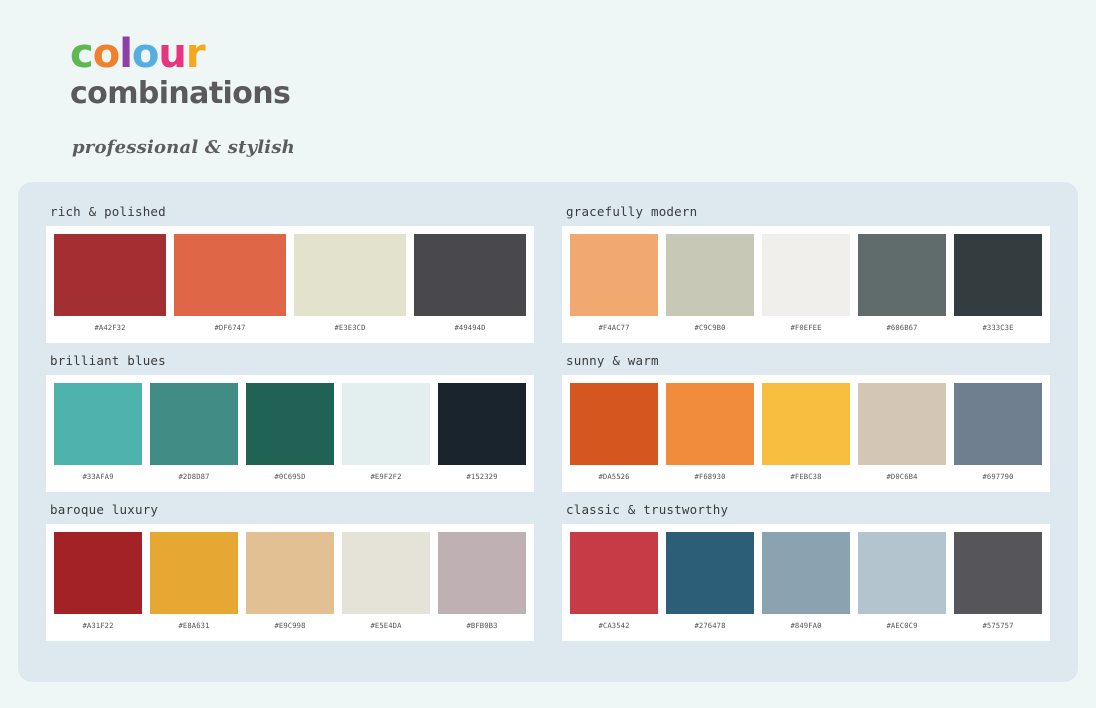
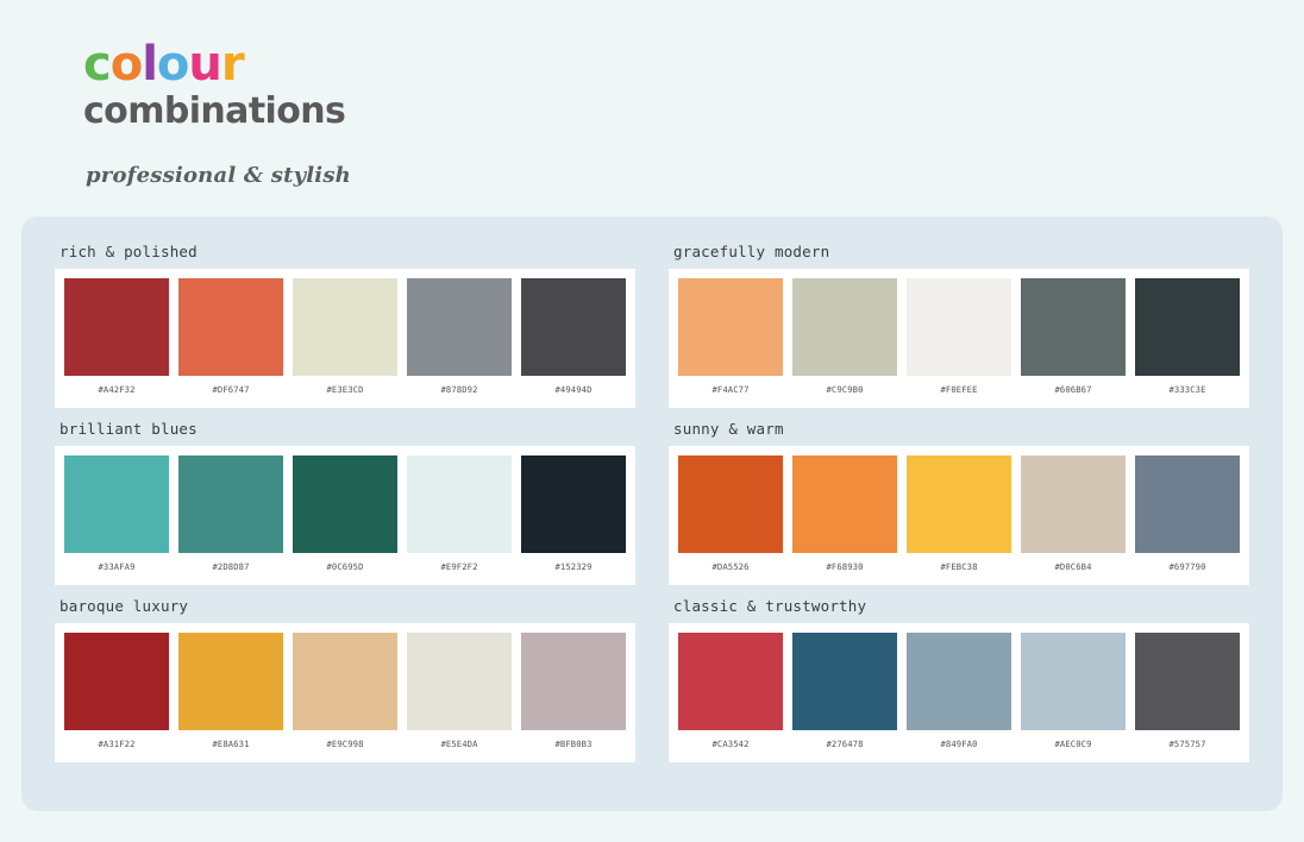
  colour
  combinations
  professional & stylish
  rich & polished
  #A42F32
  #DF6747
  #E3E3CD
+ #878D92
  #49494D
  brilliant blues
  #33AFA9
  #2D8D87
  #0C695D
  #E9F2F2
  #152329
  baroque luxury
  #A31F22
  #E8A631
  #E9C998
  #E5E4DA
  #BFB0B3
  gracefully modern
  #F4AC77
  #C9C9B0
  #F0EFEE
  #606B67
  #333C3E
  sunny & warm
  #DA5526
  #F68930
  #FEBC38
  #D0C6B4
  #697790
  classic & trustworthy
  #CA3542
  #276478
  #849FA0
  #AEC0C9
  #575757
